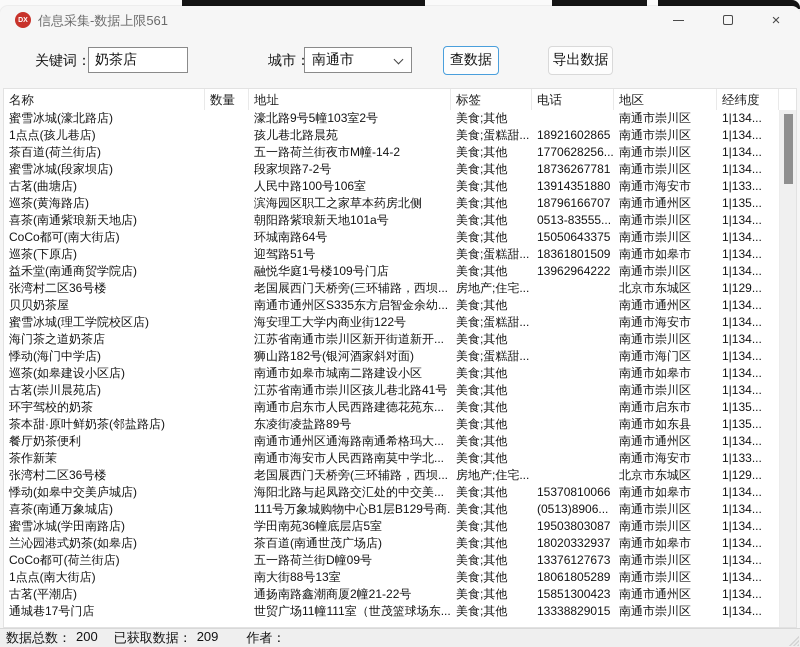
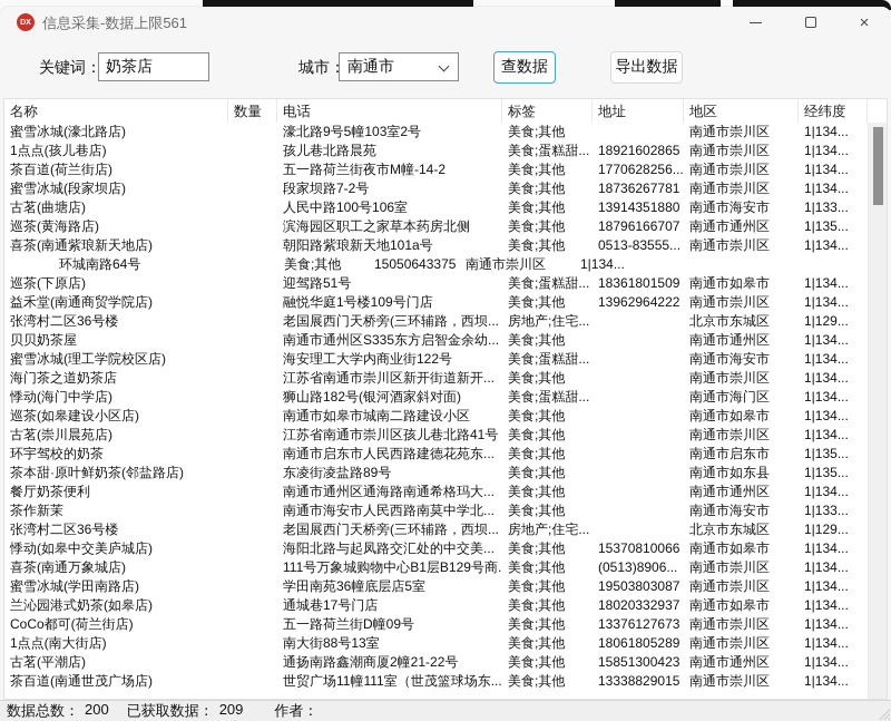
  信息采集-数据上限561
  ×
  关键词：
  奶茶店
  城市：
  南通市
  查数据
  导出数据
  名称
  数量
- 地址
+ 电话
  标签
- 电话
+ 地址
  地区
  经纬度
  蜜雪冰城(濠北路店)
  濠北路9号5幢103室2号
  美食;其他
  南通市崇川区
  1|134...
  1点点(孩儿巷店)
  孩儿巷北路晨苑
  美食;蛋糕甜...
  18921602865
  南通市崇川区
  1|134...
  茶百道(荷兰街店)
  五一路荷兰街夜市M幢-14-2
  美食;其他
  1770628256...
  南通市崇川区
  1|134...
  蜜雪冰城(段家坝店)
  段家坝路7-2号
  美食;其他
  18736267781
  南通市崇川区
  1|134...
  古茗(曲塘店)
  人民中路100号106室
  美食;其他
  13914351880
  南通市海安市
  1|133...
  巡茶(黄海路店)
  滨海园区职工之家草本药房北侧
  美食;其他
  18796166707
  南通市通州区
  1|135...
  喜茶(南通紫琅新天地店)
  朝阳路紫琅新天地101a号
  美食;其他
  0513-83555...
  南通市崇川区
  1|134...
- CoCo都可(南大街店)
  环城南路64号
  美食;其他
  15050643375
  南通市崇川区
  1|134...
  巡茶(下原店)
  迎驾路51号
  美食;蛋糕甜...
  18361801509
  南通市如皋市
  1|134...
  益禾堂(南通商贸学院店)
  融悦华庭1号楼109号门店
  美食;其他
  13962964222
  南通市崇川区
  1|134...
  张湾村二区36号楼
  老国展西门天桥旁(三环辅路，西坝...
  房地产;住宅...
  北京市东城区
  1|129...
  贝贝奶茶屋
  南通市通州区S335东方启智金余幼...
  美食;其他
  南通市通州区
  1|134...
  蜜雪冰城(理工学院校区店)
  海安理工大学内商业街122号
  美食;蛋糕甜...
  南通市海安市
  1|134...
  海门茶之道奶茶店
  江苏省南通市崇川区新开街道新开...
  美食;其他
  南通市崇川区
  1|134...
  悸动(海门中学店)
  狮山路182号(银河酒家斜对面)
  美食;蛋糕甜...
  南通市海门区
  1|134...
  巡茶(如皋建设小区店)
  南通市如皋市城南二路建设小区
  美食;其他
  南通市如皋市
  1|134...
  古茗(崇川晨苑店)
  江苏省南通市崇川区孩儿巷北路41号
  美食;其他
  南通市崇川区
  1|134...
  环宇驾校的奶茶
  南通市启东市人民西路建德花苑东...
  美食;其他
  南通市启东市
  1|135...
  茶本甜·原叶鲜奶茶(邻盐路店)
  东凌街凌盐路89号
  美食;其他
  南通市如东县
  1|135...
  餐厅奶茶便利
  南通市通州区通海路南通希格玛大...
  美食;其他
  南通市通州区
  1|134...
  茶作新茉
  南通市海安市人民西路南莫中学北...
  美食;其他
  南通市海安市
  1|133...
  张湾村二区36号楼
  老国展西门天桥旁(三环辅路，西坝...
  房地产;住宅...
  北京市东城区
  1|129...
  悸动(如皋中交美庐城店)
  海阳北路与起凤路交汇处的中交美...
  美食;其他
  15370810066
  南通市如皋市
  1|134...
  喜茶(南通万象城店)
  111号万象城购物中心B1层B129号商.
  美食;其他
  (0513)8906...
  南通市崇川区
  1|134...
  蜜雪冰城(学田南路店)
  学田南苑36幢底层店5室
  美食;其他
  19503803087
  南通市崇川区
  1|134...
  兰沁园港式奶茶(如皋店)
- 茶百道(南通世茂广场店)
+ 通城巷17号门店
  美食;其他
  18020332937
  南通市如皋市
  1|134...
  CoCo都可(荷兰街店)
  五一路荷兰街D幢09号
  美食;其他
  13376127673
  南通市崇川区
  1|134...
  1点点(南大街店)
  南大街88号13室
  美食;其他
  18061805289
  南通市崇川区
  1|134...
  古茗(平潮店)
  通扬南路鑫潮商厦2幢21-22号
  美食;其他
  15851300423
  南通市通州区
  1|134...
- 通城巷17号门店
+ 茶百道(南通世茂广场店)
  世贸广场11幢111室（世茂篮球场东...
  美食;其他
  13338829015
  南通市崇川区
  1|134...
  数据总数：
  200
  已获取数据：
  209
  作者：
